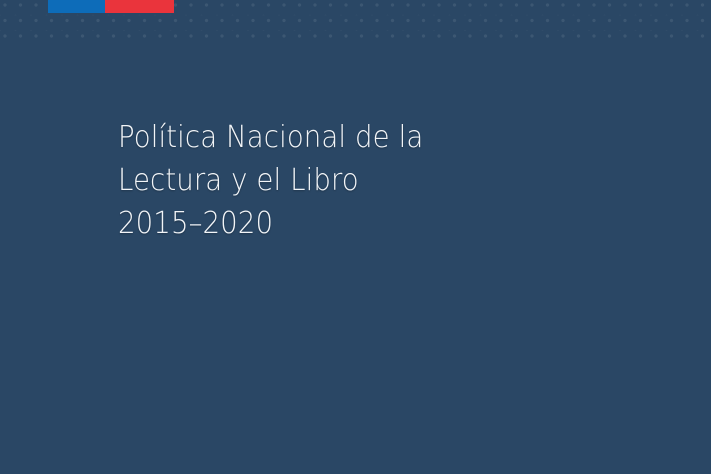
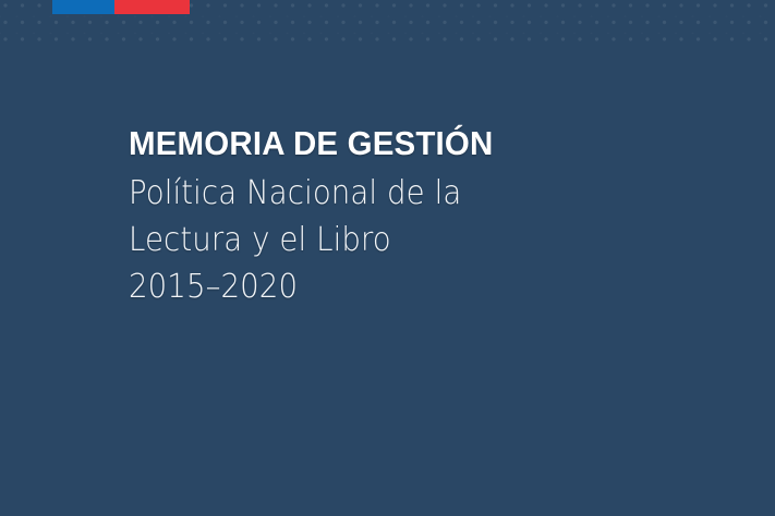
+ MEMORIA DE GESTIÓN
  Política Nacional de la
  Lectura y el Libro
  2015–2020
